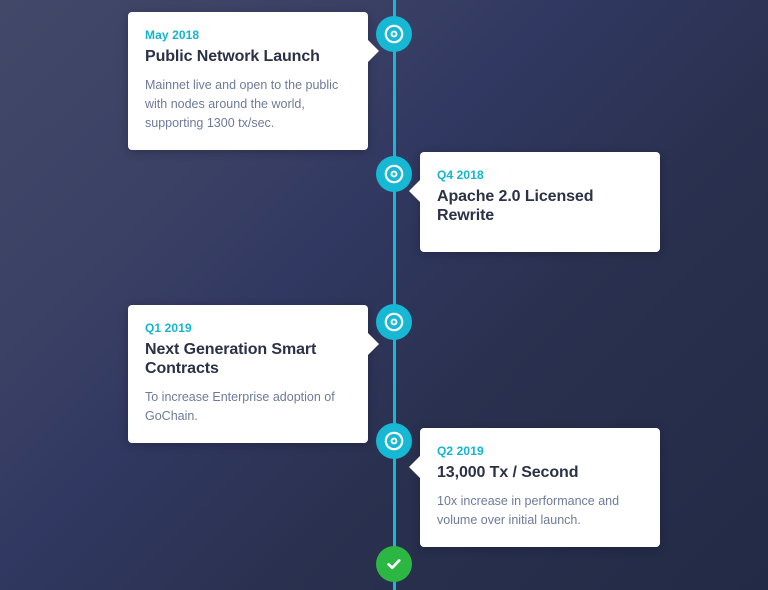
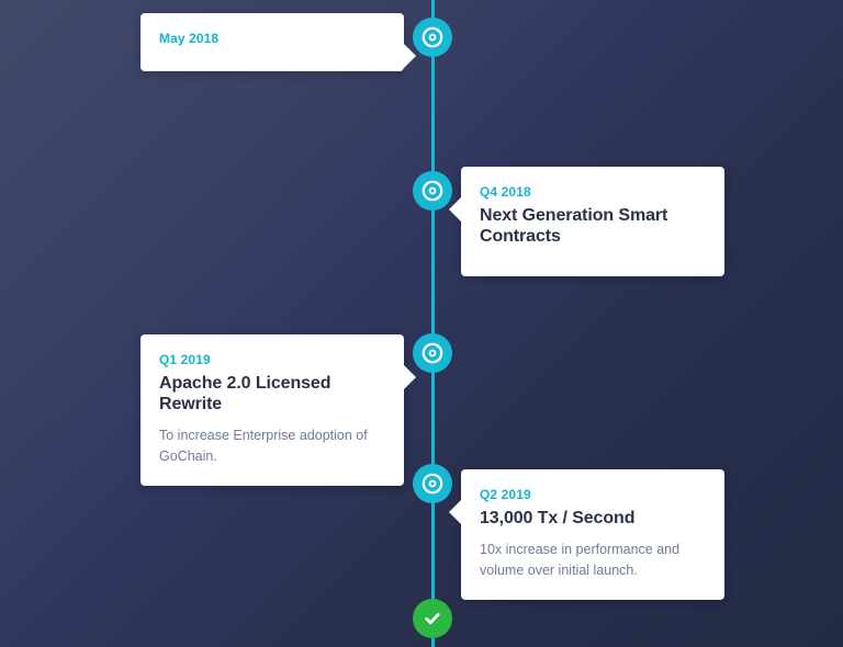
  May 2018
- Public Network Launch
- Mainnet live and open to the public with nodes around the world, supporting 1300 tx/sec.
  Q4 2018
- Apache 2.0 Licensed Rewrite
+ Next Generation Smart Contracts
  Q1 2019
- Next Generation Smart Contracts
+ Apache 2.0 Licensed Rewrite
  To increase Enterprise adoption of GoChain.
  Q2 2019
  13,000 Tx / Second
  10x increase in performance and volume over initial launch.
